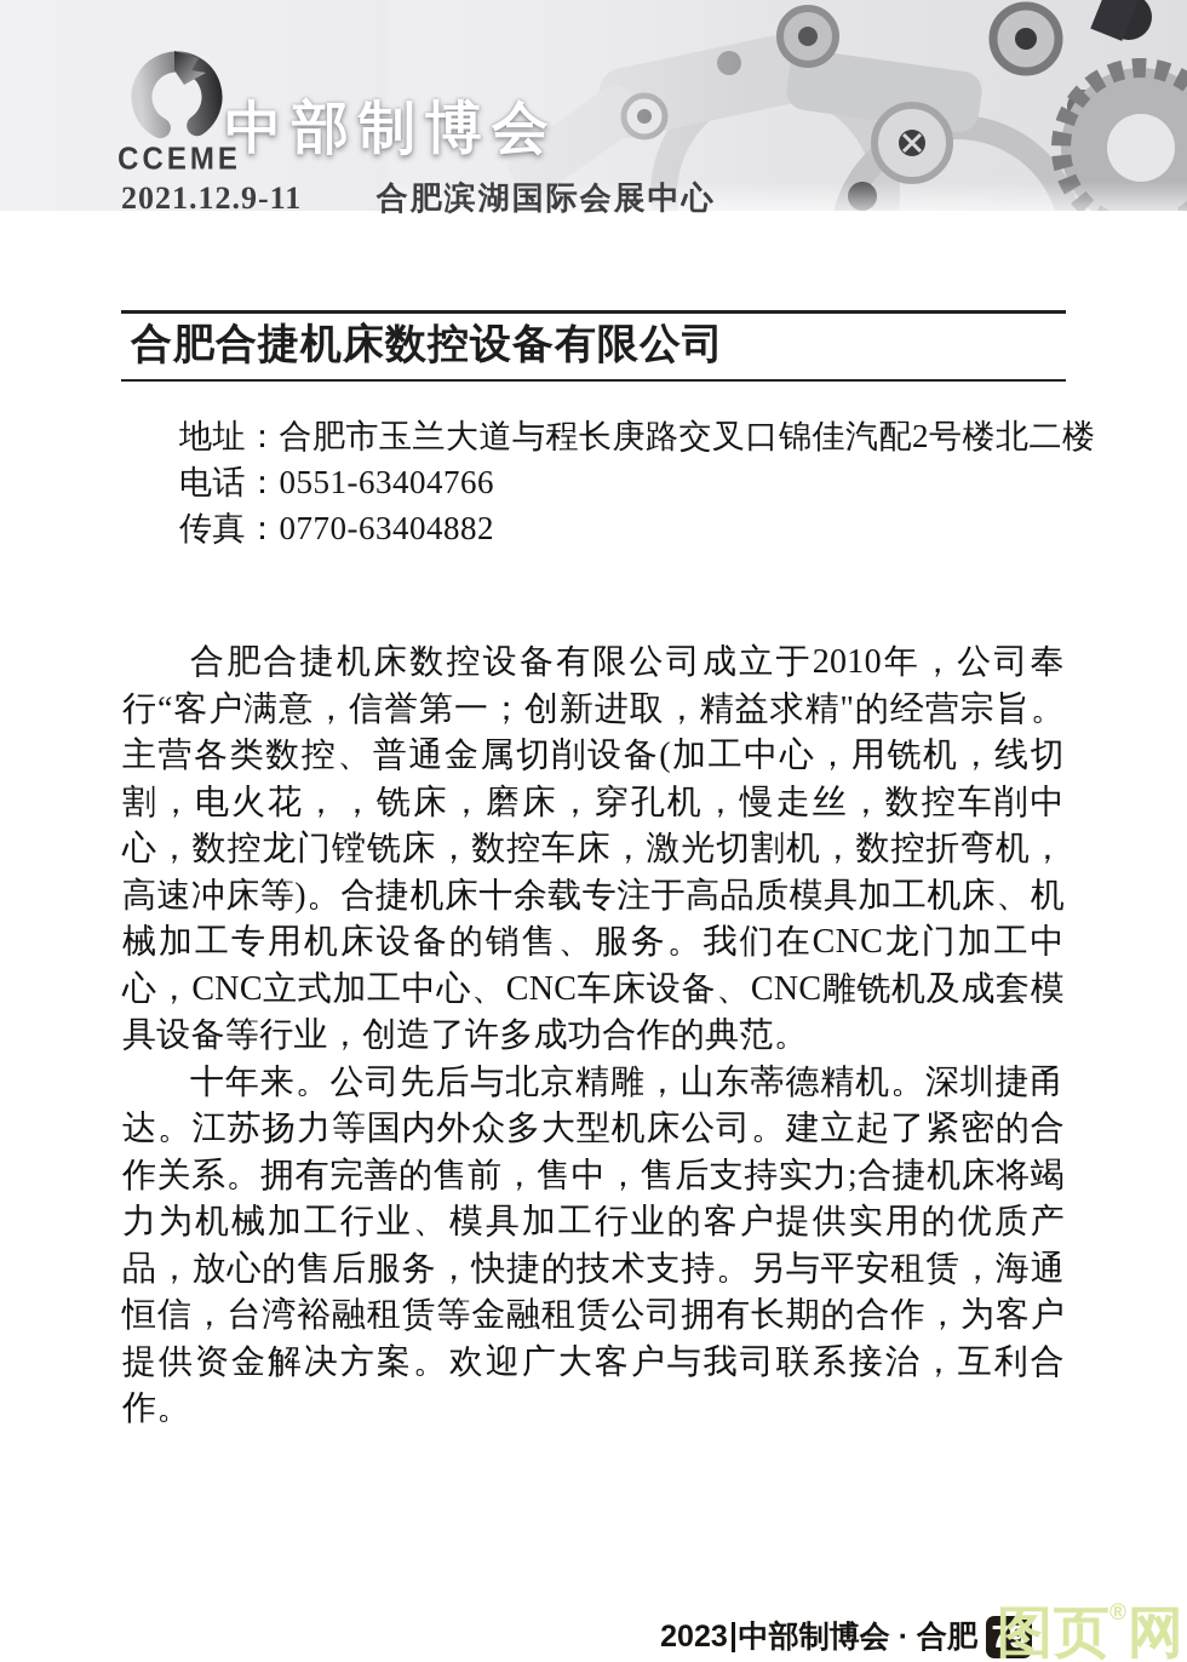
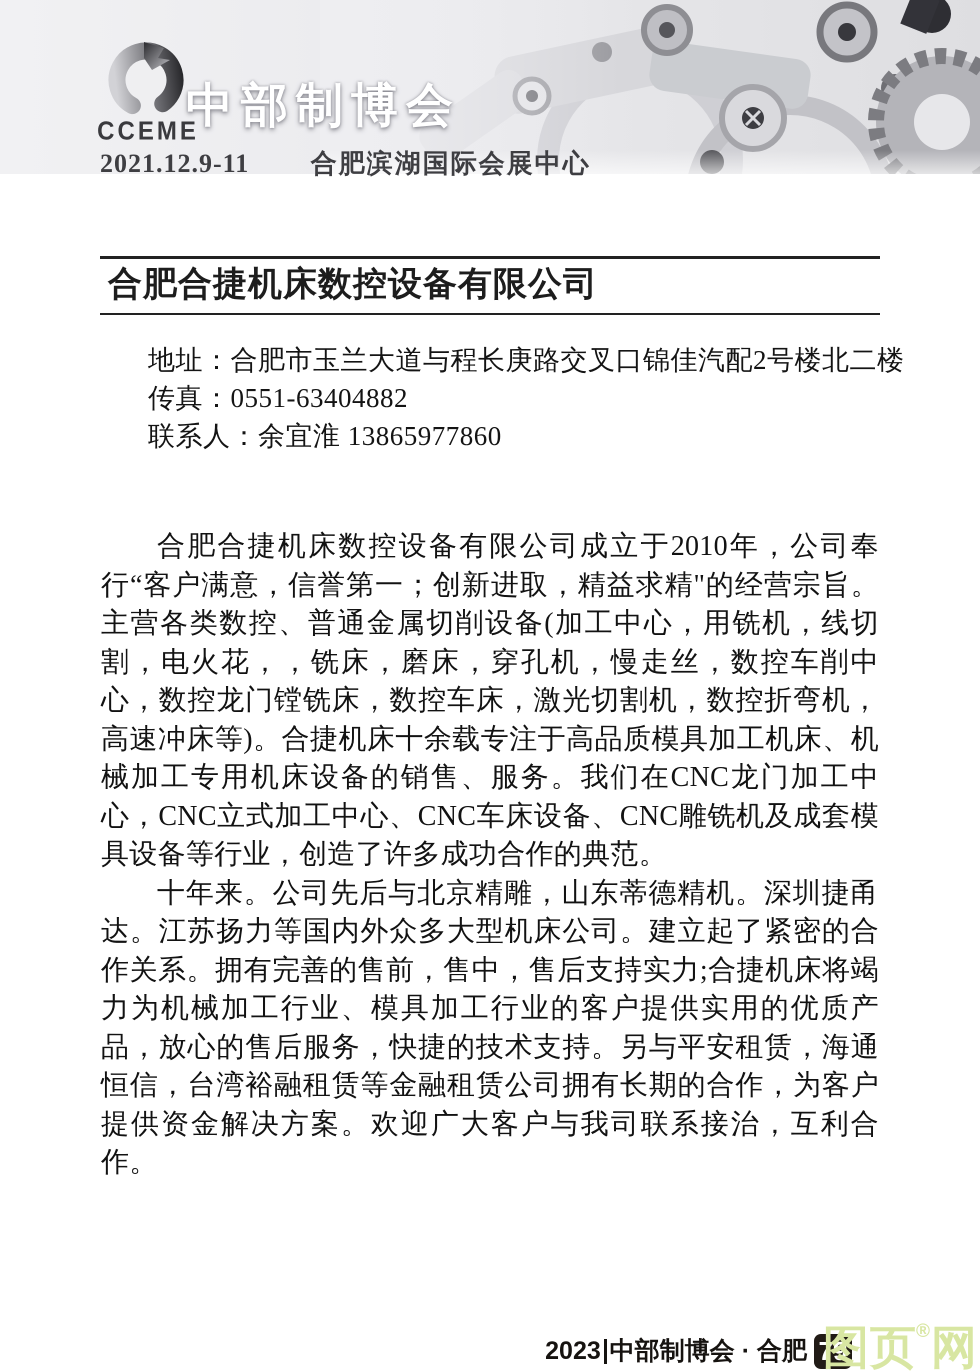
  CCEME
  中部制博会
  2021.12.9-11 合肥滨湖国际会展中心
  合肥合捷机床数控设备有限公司
  地址：合肥市玉兰大道与程长庚路交叉口锦佳汽配2号楼北二楼
- 电话：0551-63404766
- 传真：0770-63404882
+ 传真：0551-63404882
+ 联系人：余宜淮 13865977860
  合肥合捷机床数控设备有限公司成立于2010年，公司奉行“客户满意，信誉第一；创新进取，精益求精"的经营宗旨。主营各类数控、普通金属切削设备(加工中心，用铣机，线切割，电火花，，铣床，磨床，穿孔机，慢走丝，数控车削中心，数控龙门镗铣床，数控车床，激光切割机，数控折弯机，高速冲床等)。合捷机床十余载专注于高品质模具加工机床、机械加工专用机床设备的销售、服务。我们在CNC龙门加工中心，CNC立式加工中心、CNC车床设备、CNC雕铣机及成套模具设备等行业，创造了许多成功合作的典范。
  十年来。公司先后与北京精雕，山东蒂德精机。深圳捷甬达。江苏扬力等国内外众多大型机床公司。建立起了紧密的合作关系。拥有完善的售前，售中，售后支持实力;合捷机床将竭力为机械加工行业、模具加工行业的客户提供实用的优质产品，放心的售后服务，快捷的技术支持。另与平安租赁，海通恒信，台湾裕融租赁等金融租赁公司拥有长期的合作，为客户提供资金解决方案。欢迎广大客户与我司联系接治，互利合作。
  2023
  中部制博会 · 合肥
  79
  图页®网
